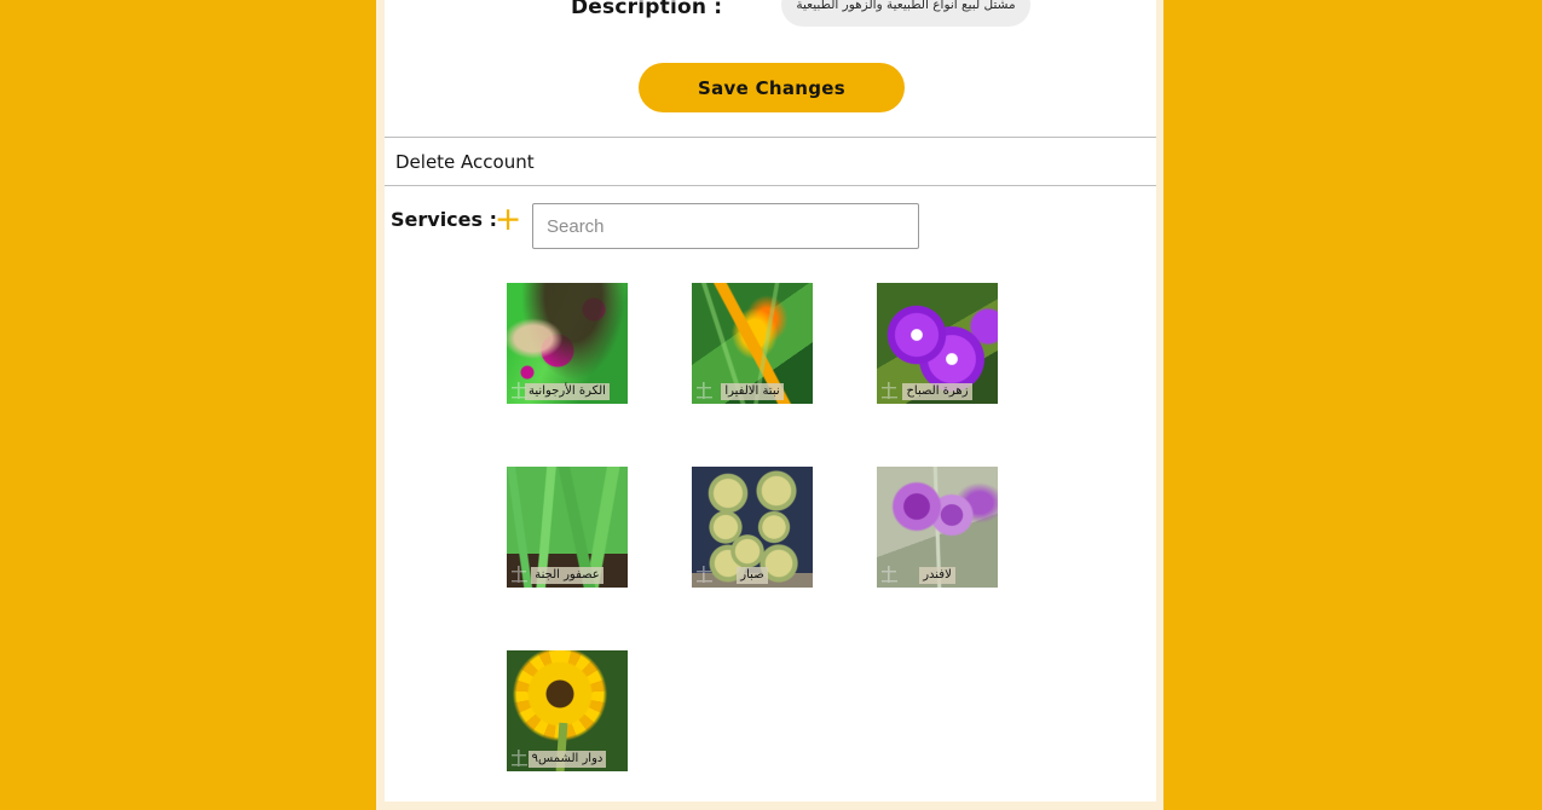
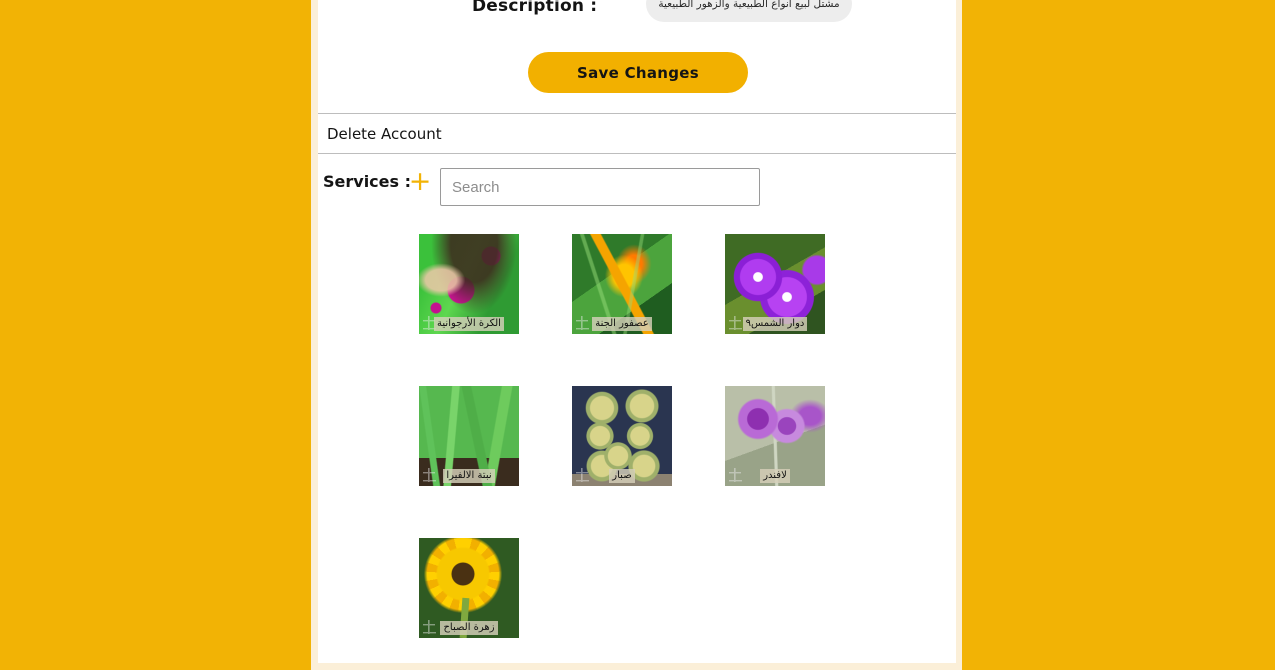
  Description :
  مشتل لبيع أنواع الطبيعية والزهور الطبيعية
  Save Changes
  Delete Account
  Services :
  +
  Search
  الكرة الأرجوانية
- نبتة الالفيرا
+ عصفور الجنة
- زهرة الصباح
+ دوار الشمس٩
- عصفور الجنة
+ نبتة الالفيرا
  صبار
  لافندر
- دوار الشمس٩
+ زهرة الصباح
